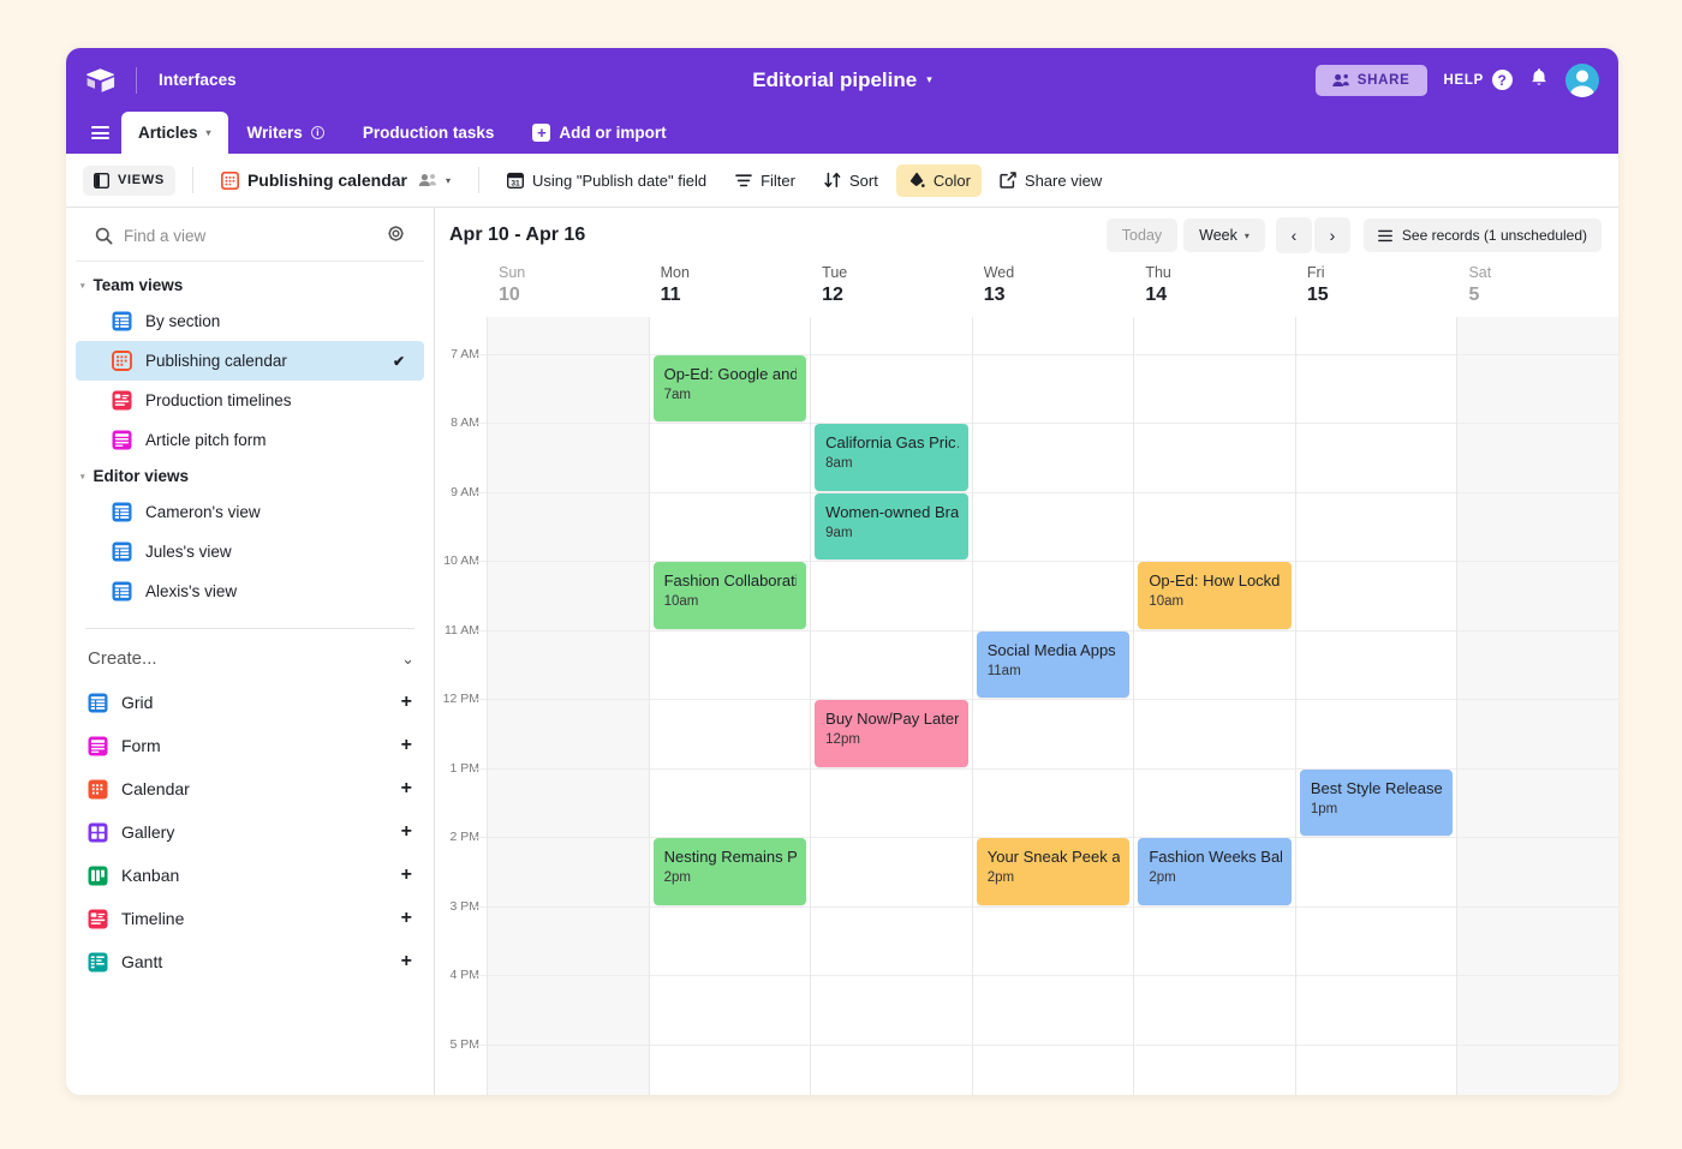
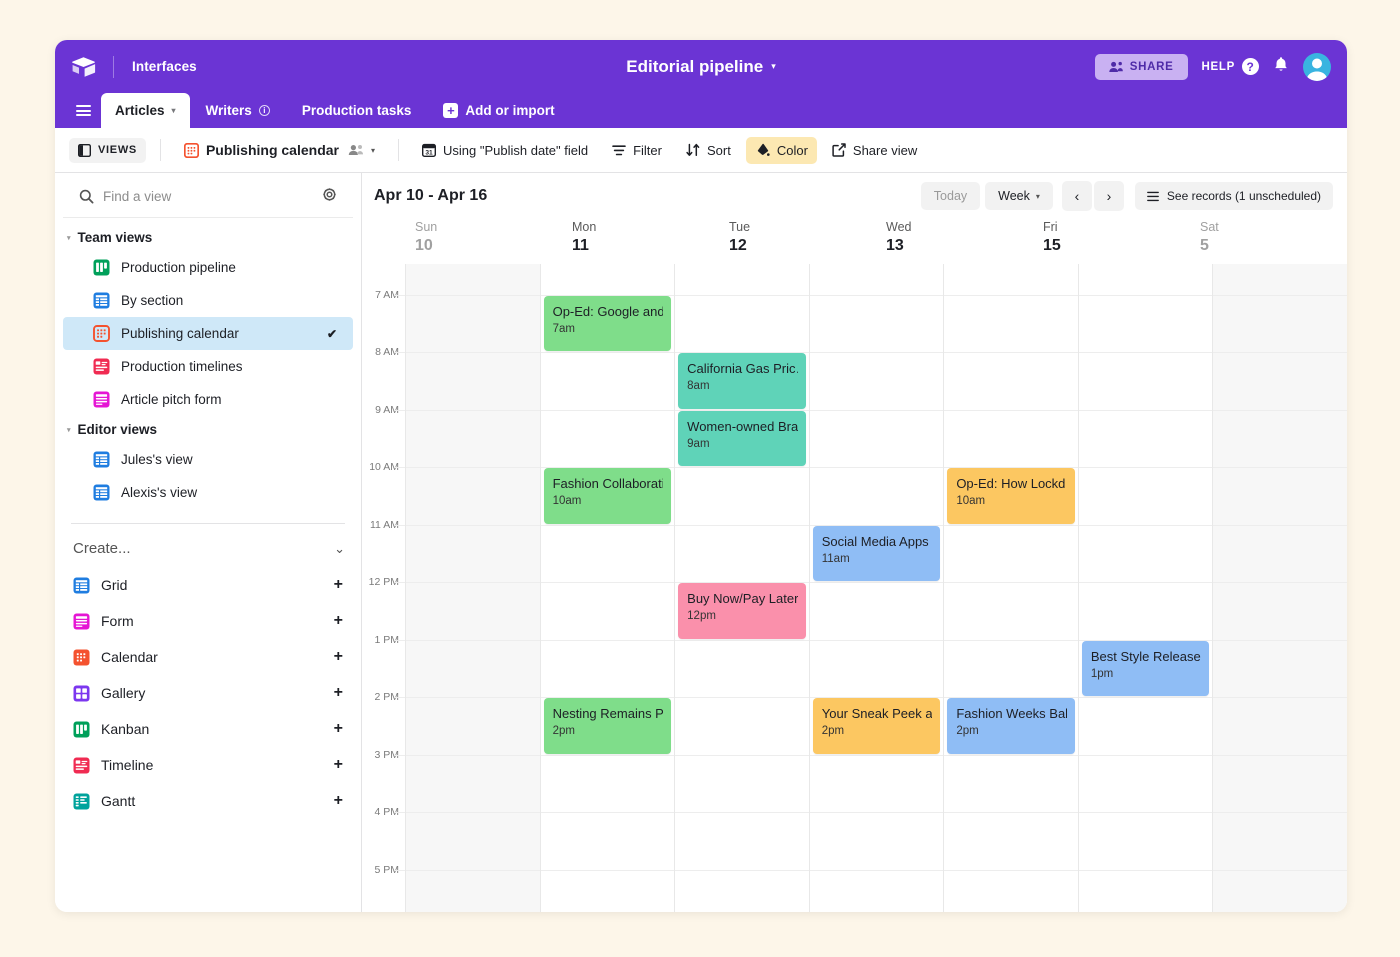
  Interfaces
  Editorial pipeline
  ▾
  SHARE
  HELP
  ?
  Articles
  ▾
  Writers
  i
  Production tasks
  +
  Add or import
  VIEWS
  Publishing calendar
  ▾
  Using "Publish date" field
  Filter
  Sort
  Color
  Share view
  Find a view
  Team views
+ Production pipeline
  By section
  Publishing calendar
  ✔
  Production timelines
  Article pitch form
  Editor views
- Cameron's view
  Jules's view
  Alexis's view
  Create...
  ⌄
  Grid
  +
  Form
  +
  Calendar
  +
  Gallery
  +
  Kanban
  +
  Timeline
  +
  Gantt
  +
  Apr 10 - Apr 16
  Today
  Week
  ▾
  ‹
  ›
  See records (1 unscheduled)
  Sun
  10
  Mon
  11
  Tue
  12
  Wed
  13
- Thu
- 14
  Fri
  15
  Sat
  5
  10 A
  11 A
  12 P
  Op-Ed: Google and
  7am
  Fashion Collaborati
  10am
  Nesting Remains P
  2pm
  California Gas Pric
  8am
  Women-owned Bra
  9am
  Buy Now/Pay Later
  12pm
  Social Media Apps
  11am
  Your Sneak Peek a
  2pm
  Op-Ed: How Lockd
  10am
  Fashion Weeks Bal
  2pm
  Best Style Release
  1pm
